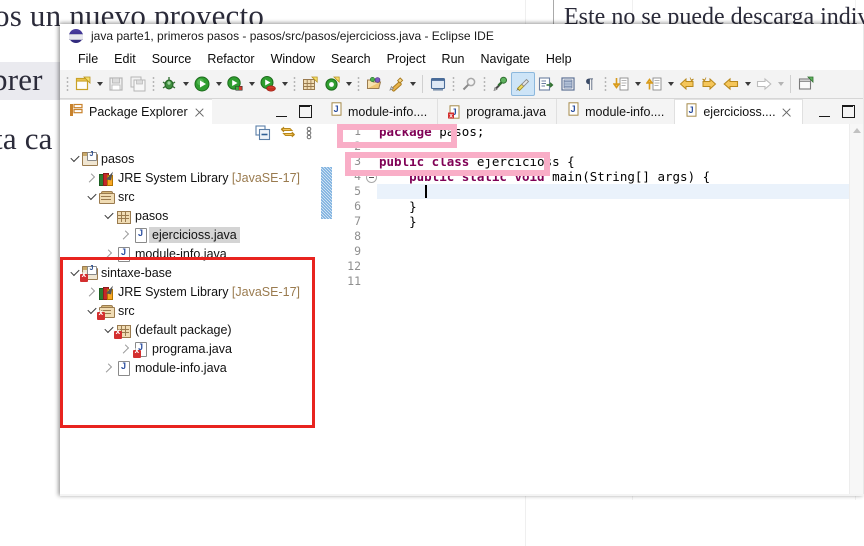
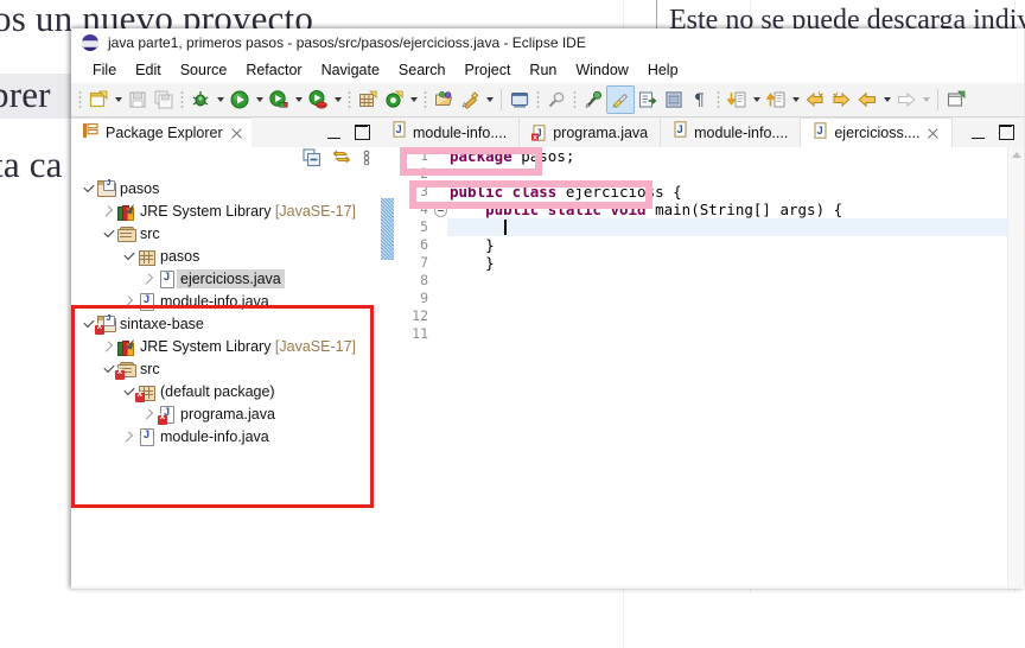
  os un nuevo proyecto
  rer
  a ca
  Este no se puede descarga indiv
  java parte1, primeros pasos - pasos/src/pasos/ejercicioss.java - Eclipse IDE
  File
  Edit
  Source
  Refactor
- Window
+ Navigate
  Search
  Project
  Run
- Navigate
+ Window
  Help
  ¶
  Package Explorer
  pasos
  JRE System Library [JavaSE-17]
  src
  pasos
  ejercicioss.java
  module-info.java
  sintaxe-base
  JRE System Library [JavaSE-17]
  src
  (default package)
  programa.java
  module-info.java
  J
  module-info....
  J
  programa.java
  J
  module-info....
  J
  ejercicioss....
  1
  2
  3
  4
  5
  6
  7
  8
  9
  12
  11
  package pasos;
  public class ejercicioss {
  public static void main(String[] args) {
  }
  }
